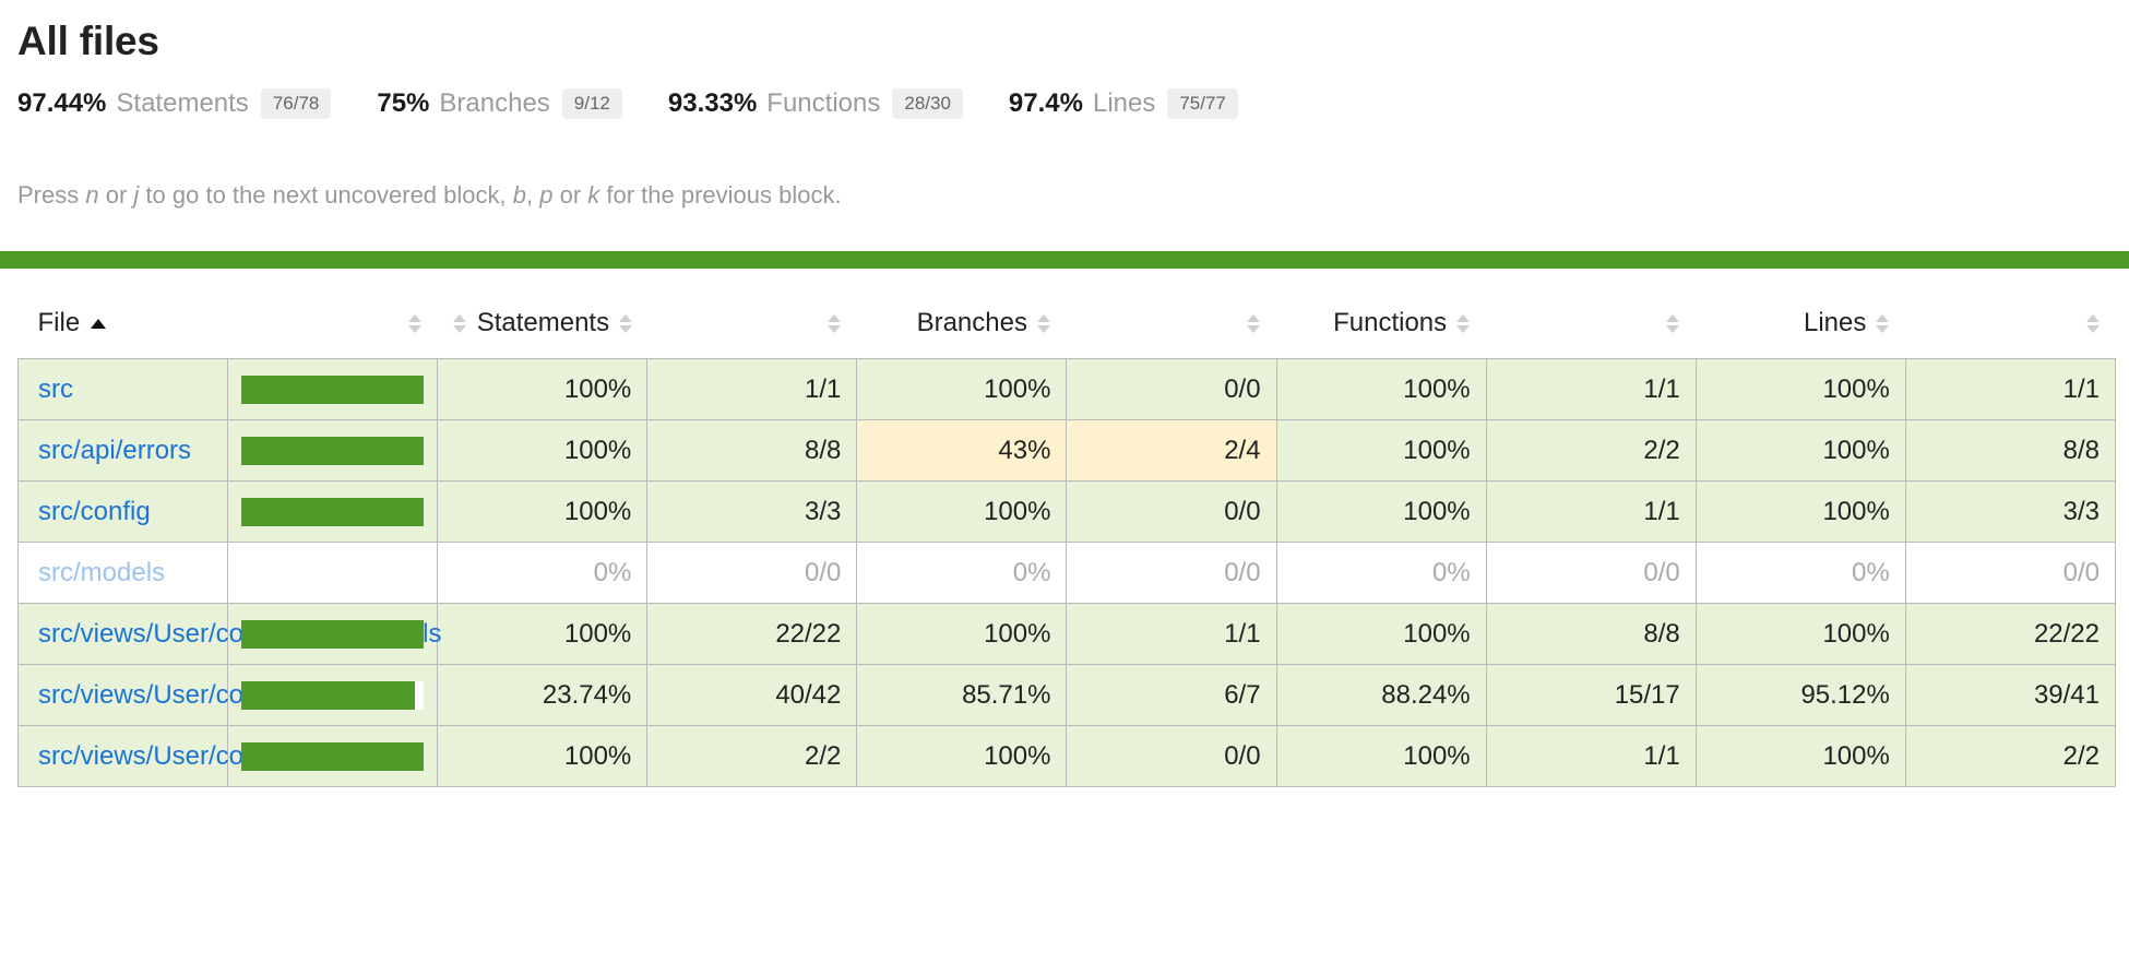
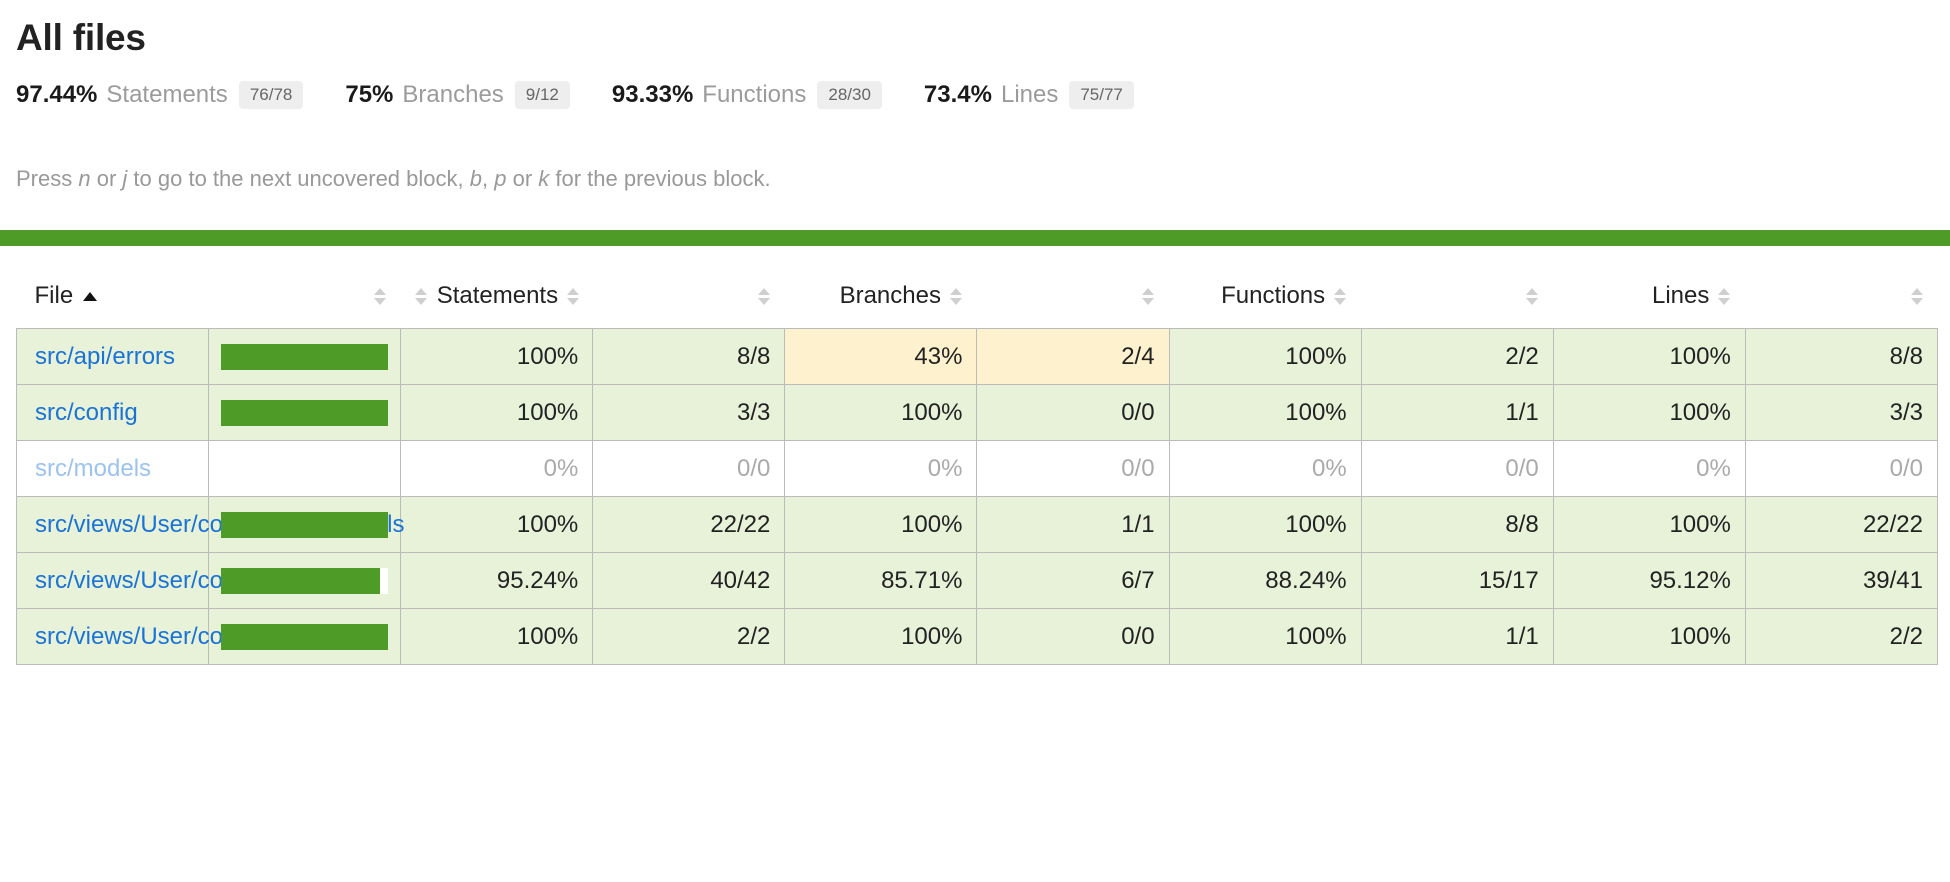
  All files
  97.44%
  Statements
  76/78
  75%
  Branches
  9/12
  93.33%
  Functions
  28/30
- 97.4%
+ 73.4%
  Lines
  75/77
  Press n or j to go to the next uncovered block, b, p or k for the previous block.
  File		Statements		Branches		Functions		Lines
- src		100%	1/1	100%	0/0	100%	1/1	100%	1/1
  src/api/errors		100%	8/8	43%	2/4	100%	2/2	100%	8/8
  src/config		100%	3/3	100%	0/0	100%	1/1	100%	3/3
  src/models		0%	0/0	0%	0/0	0%	0/0	0%	0/0
  src/views/User/cols		100%	22/22	100%	1/1	100%	8/8	100%	22/22
- src/views/User/co		23.74%	40/42	85.71%	6/7	88.24%	15/17	95.12%	39/41
+ src/views/User/co		95.24%	40/42	85.71%	6/7	88.24%	15/17	95.12%	39/41
  src/views/User/co		100%	2/2	100%	0/0	100%	1/1	100%	2/2
